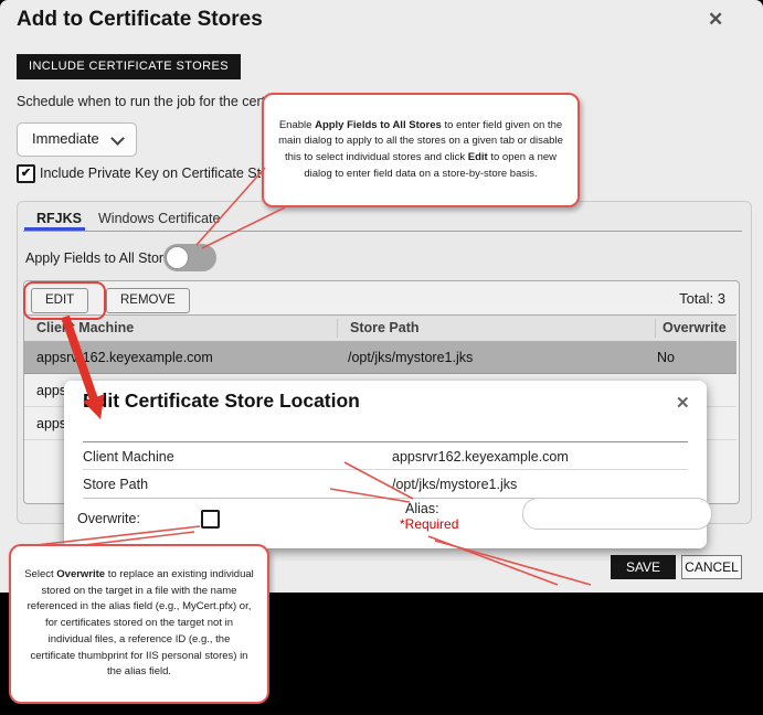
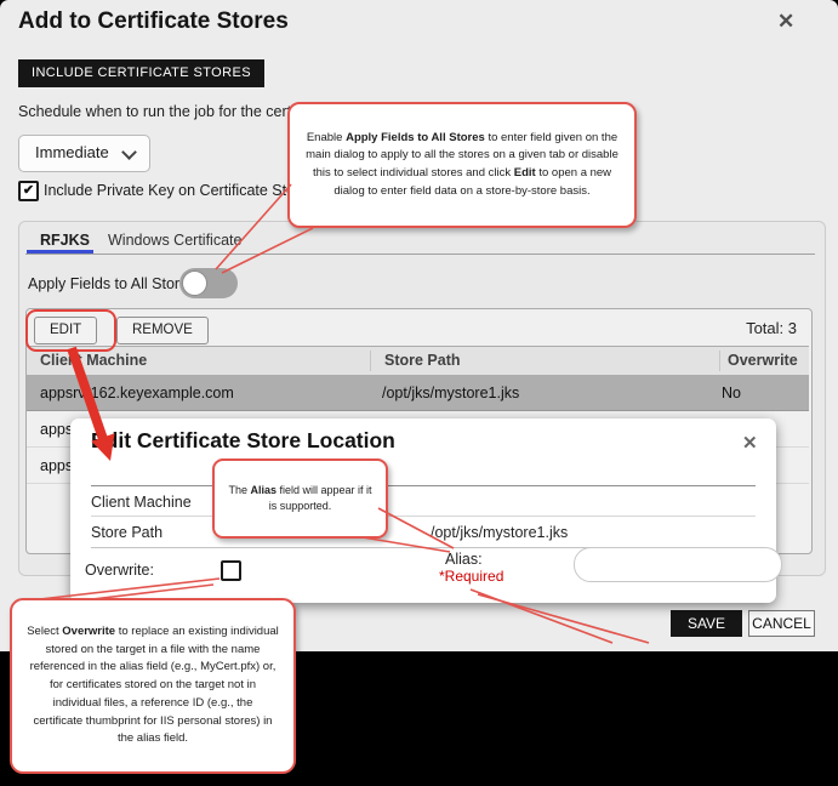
  Add to Certificate Stores
  ✕
  INCLUDE CERTIFICATE STORES
  Schedule when to run the job for the cer
  Immediate
  ✔
  Include Private Key on Certificate St
  RFJKS
  Windows Certificate
  Apply Fields to All Stor
  EDIT
  REMOVE
  Total: 3
  Clie Machine
  Store Path
  Overwrite
  appsrv162.keyexample.com
  /opt/jks/mystore1.jks
  No
  apps
  apps
  SAVE
  CANCEL
  it Certificate Store Location
  ✕
  Client Machine
- appsrvr162.keyexample.com
  Store Path
  /opt/jks/mystore1.jks
  Overwrite:
  Alias:
  *Required
  Enable Apply Fields to All Stores to enter field given on the main dialog to apply to all the stores on a given tab or disable this to select individual stores and click Edit to open a new dialog to enter field data on a store-by-store basis.
+ The Alias field will appear if it is supported.
  Select Overwrite to replace an existing individual stored on the target in a file with the name referenced in the alias field (e.g., MyCert.pfx) or, for certificates stored on the target not in individual files, a reference ID (e.g., the certificate thumbprint for IIS personal stores) in the alias field.
